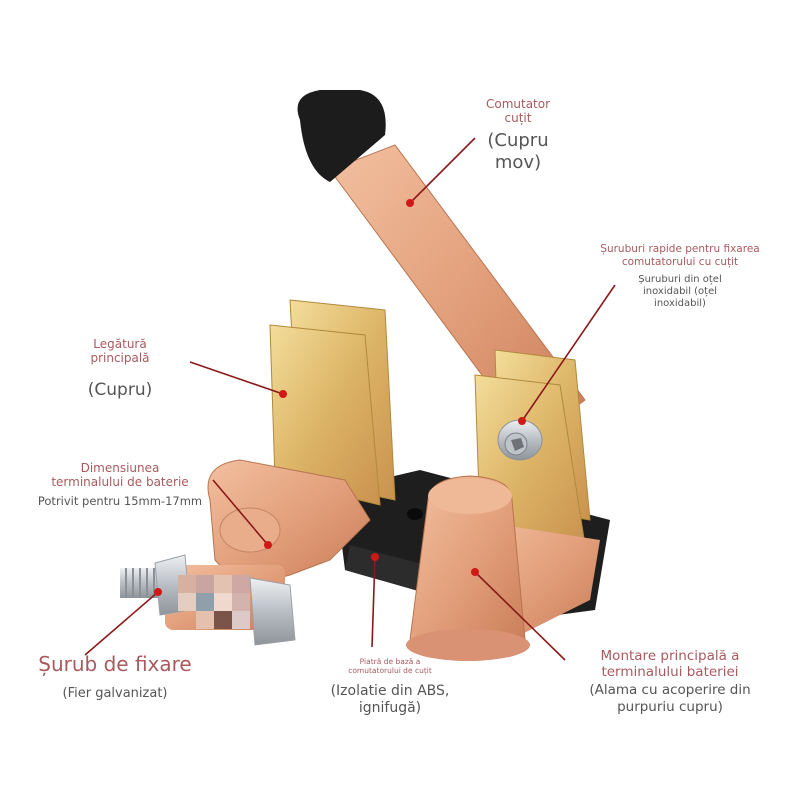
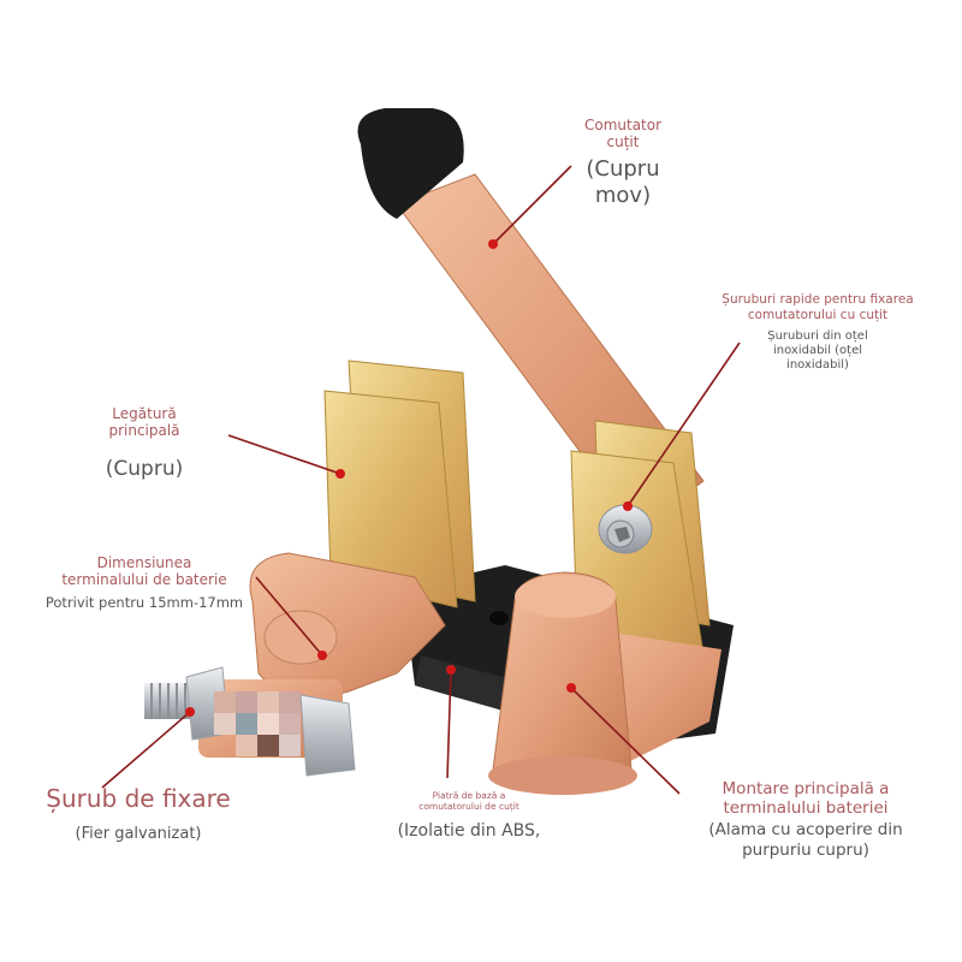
  Comutator
  cuțit
  (Cupru
  mov)
  Șuruburi rapide pentru fixarea
  comutatorului cu cuțit
  Șuruburi din oțel
  inoxidabil (oțel
  inoxidabil)
  Legătură
  principală
  (Cupru)
  Dimensiunea
  terminalului de baterie
  Potrivit pentru 15mm-17mm
  Șurub de fixare
  (Fier galvanizat)
  Piatră de bază a
  comutatorului de cuțit
  (Izolatie din ABS,
- ignifugă)
  Montare principală a
  terminalului bateriei
  (Alama cu acoperire din
  purpuriu cupru)
